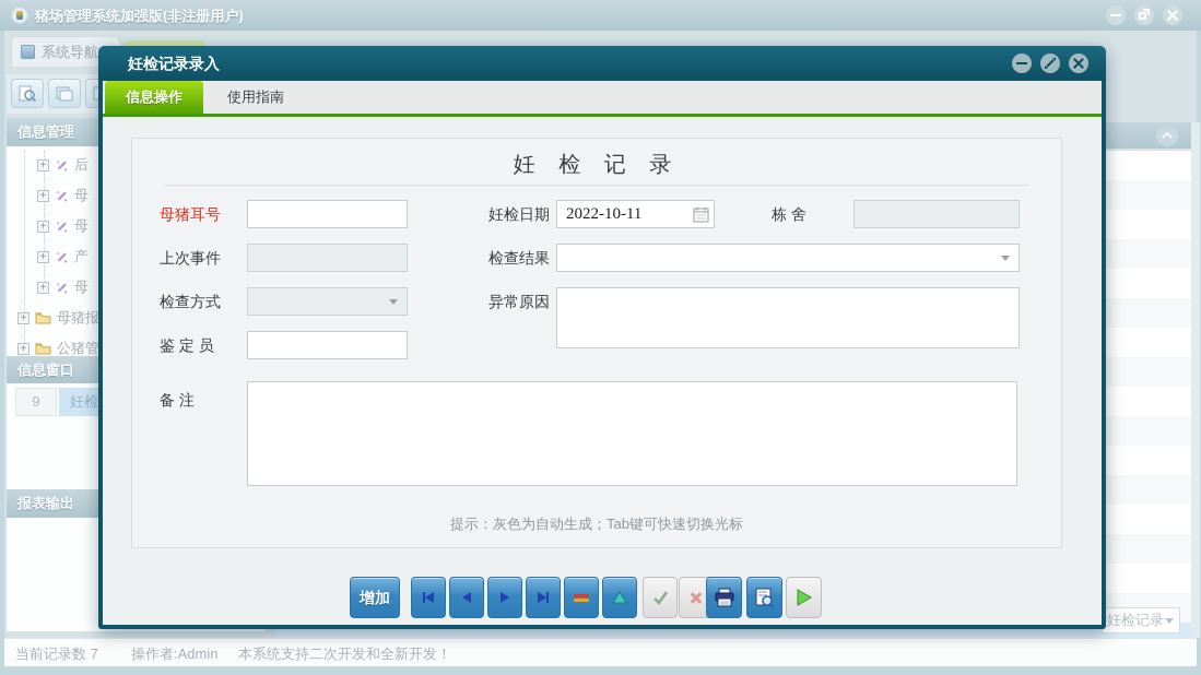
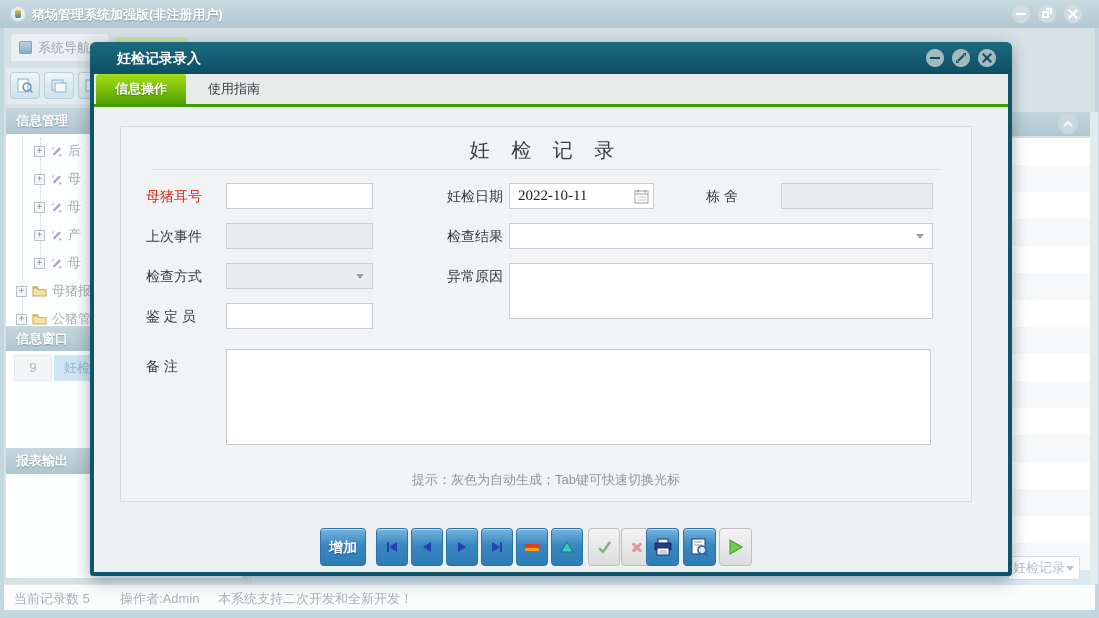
  猪场管理系统加强版(非注册用户)
  系统导航
  信息管理
  +
  后
  +
  母
  +
  母
  +
  产
  +
  母
  +
  母猪报
  +
  公猪管
  信息窗口
  9
  报表输出
  妊检记录
- 当前记录数 7
+ 当前记录数 5
  操作者:Admin
  本系统支持二次开发和全新开发！
  妊检记录录入
  信息操作
  使用指南
  妊 检 记 录
  母猪耳号
  妊检日期
  2022-10-11
  栋 舍
  上次事件
  检查结果
  检查方式
  异常原因
  鉴 定 员
  备 注
  提示：灰色为自动生成；Tab键可快速切换光标
  增加
